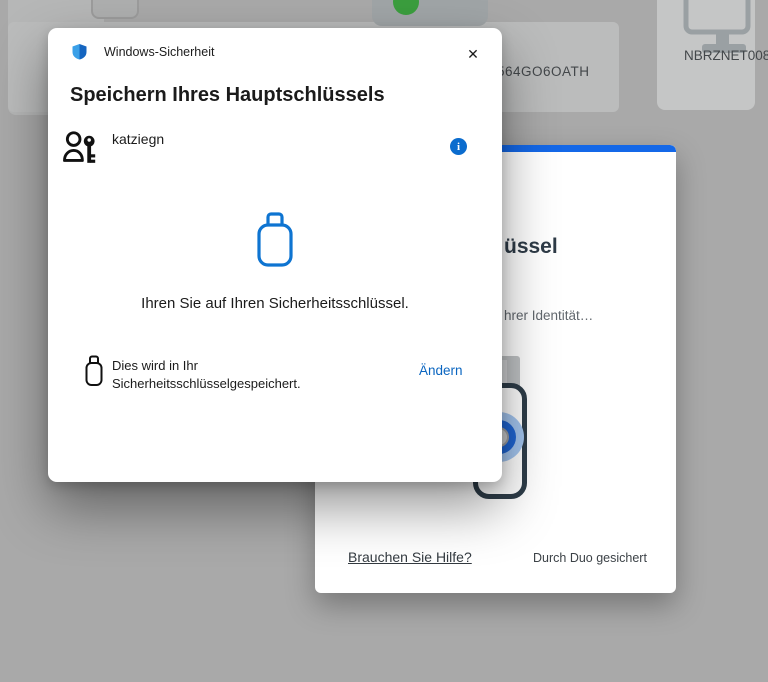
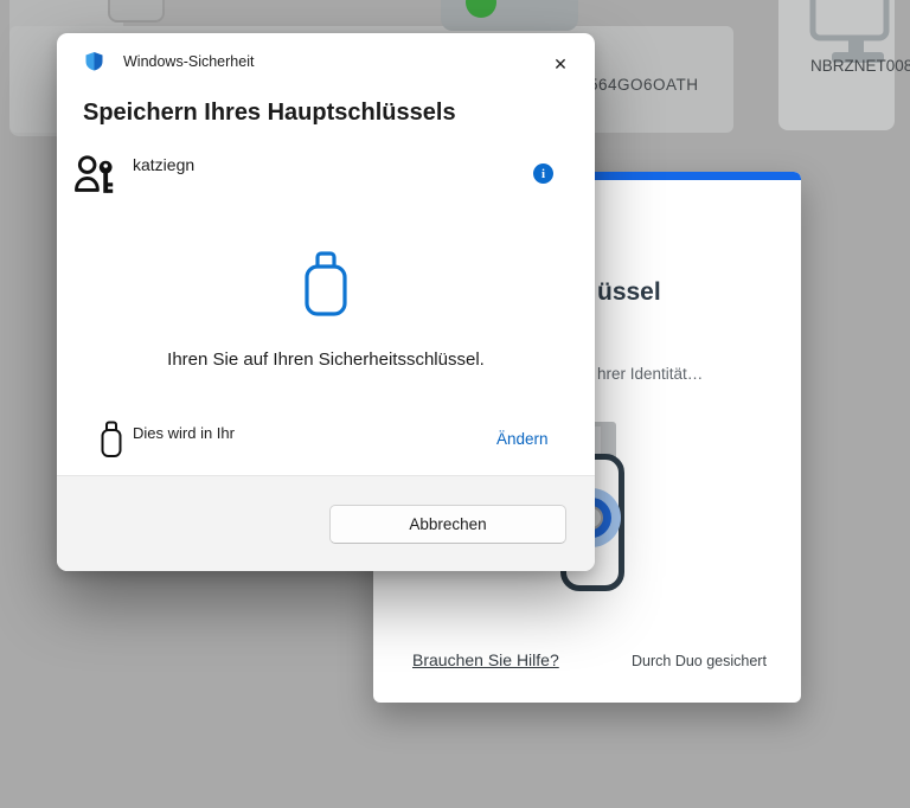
  64GO6OATH
  NBRZNET008
  üssel
  hrer Identität…
  Brauchen Sie Hilfe?
  Durch Duo gesichert
  Windows-Sicherheit
  ✕
  Speichern Ihres Hauptschlüssels
  katziegn
  i
  Ihren Sie auf Ihren Sicherheitsschlüssel.
  Dies wird in Ihr
- Sicherheitsschlüsselgespeichert.
  Ändern
+ Abbrechen
